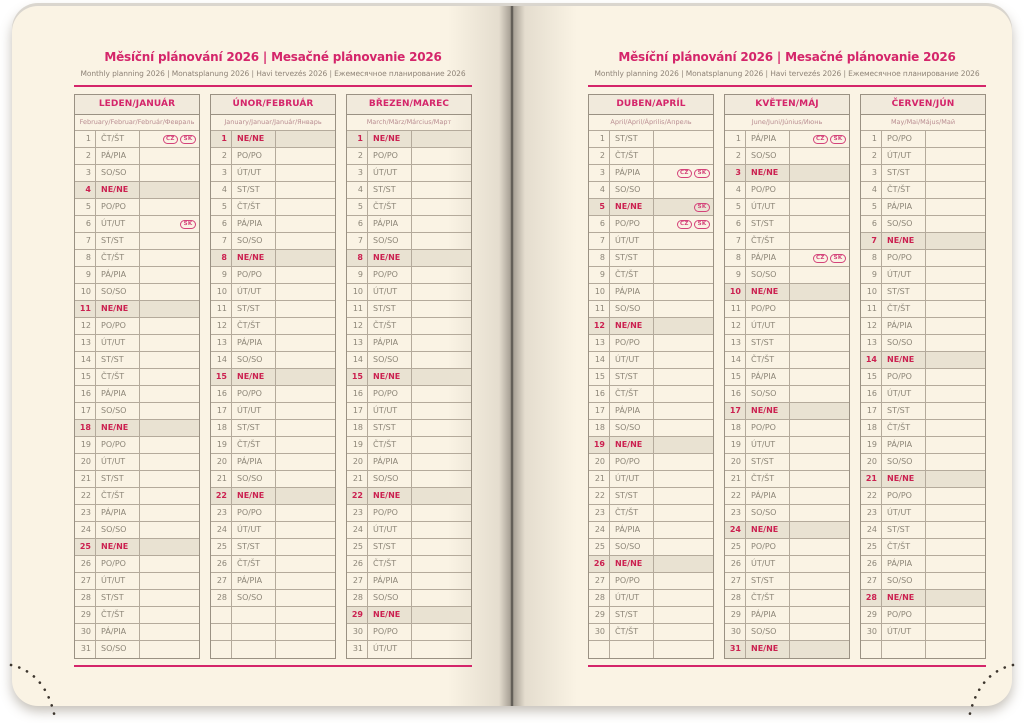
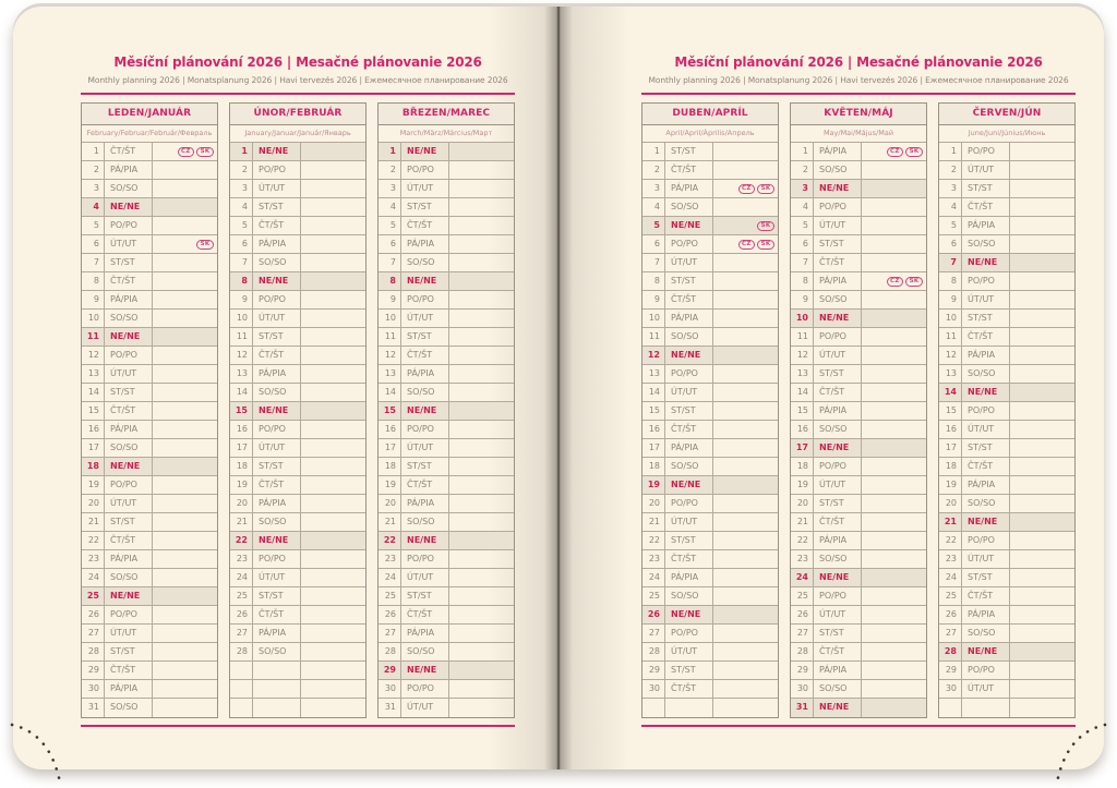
  Měsíční plánování 2026 | Mesačné plánovanie 2026
  Monthly planning 2026 | Monatsplanung 2026 | Havi tervezés 2026 | Ежемесячное планирование 2026
  LEDEN/JANUÁR
  February/Februar/Február/Февраль
  1
  ČT/ŠT
  2
  PÁ/PIA
  3
  SO/SO
  4
  NE/NE
  5
  PO/PO
  6
  ÚT/UT
  7
  ST/ST
  8
  ČT/ŠT
  9
  PÁ/PIA
  10
  SO/SO
  11
  NE/NE
  12
  PO/PO
  13
  ÚT/UT
  14
  ST/ST
  15
  ČT/ŠT
  16
  PÁ/PIA
  17
  SO/SO
  18
  NE/NE
  19
  PO/PO
  20
  ÚT/UT
  21
  ST/ST
  22
  ČT/ŠT
  23
  PÁ/PIA
  24
  SO/SO
  25
  NE/NE
  26
  PO/PO
  27
  ÚT/UT
  28
  ST/ST
  29
  ČT/ŠT
  30
  PÁ/PIA
  31
  SO/SO
  ÚNOR/FEBRUÁR
  January/Januar/Január/Январь
  1
  NE/NE
  2
  PO/PO
  3
  ÚT/UT
  4
  ST/ST
  5
  ČT/ŠT
  6
  PÁ/PIA
  7
  SO/SO
  8
  NE/NE
  9
  PO/PO
  10
  ÚT/UT
  11
  ST/ST
  12
  ČT/ŠT
  13
  PÁ/PIA
  14
  SO/SO
  15
  NE/NE
  16
  PO/PO
  17
  ÚT/UT
  18
  ST/ST
  19
  ČT/ŠT
  20
  PÁ/PIA
  21
  SO/SO
  22
  NE/NE
  23
  PO/PO
  24
  ÚT/UT
  25
  ST/ST
  26
  ČT/ŠT
  27
  PÁ/PIA
  28
  SO/SO
  BŘEZEN/MAREC
  March/März/Március/Март
  1
  NE/NE
  2
  PO/PO
  3
  ÚT/UT
  4
  ST/ST
  5
  ČT/ŠT
  6
  PÁ/PIA
  7
  SO/SO
  8
  NE/NE
  9
  PO/PO
  10
  ÚT/UT
  11
  ST/ST
  12
  ČT/ŠT
  13
  PÁ/PIA
  14
  SO/SO
  15
  NE/NE
  16
  PO/PO
  17
  ÚT/UT
  18
  ST/ST
  19
  ČT/ŠT
  20
  PÁ/PIA
  21
  SO/SO
  22
  NE/NE
  23
  PO/PO
  24
  ÚT/UT
  25
  ST/ST
  26
  ČT/ŠT
  27
  PÁ/PIA
  28
  SO/SO
  29
  NE/NE
  30
  PO/PO
  31
  ÚT/UT
  Měsíční plánování 2026 | Mesačné plánovanie 2026
  Monthly planning 2026 | Monatsplanung 2026 | Havi tervezés 2026 | Ежемесячное планирование 2026
  DUBEN/APRÍL
  April/April/Április/Апрель
  1
  ST/ST
  2
  ČT/ŠT
  3
  PÁ/PIA
  4
  SO/SO
  5
  NE/NE
  6
  PO/PO
  7
  ÚT/UT
  8
  ST/ST
  9
  ČT/ŠT
  10
  PÁ/PIA
  11
  SO/SO
  12
  NE/NE
  13
  PO/PO
  14
  ÚT/UT
  15
  ST/ST
  16
  ČT/ŠT
  17
  PÁ/PIA
  18
  SO/SO
  19
  NE/NE
  20
  PO/PO
  21
  ÚT/UT
  22
  ST/ST
  23
  ČT/ŠT
  24
  PÁ/PIA
  25
  SO/SO
  26
  NE/NE
  27
  PO/PO
  28
  ÚT/UT
  29
  ST/ST
  30
  ČT/ŠT
  KVĚTEN/MÁJ
- June/Juni/Június/Июнь
+ May/Mai/Május/Май
  1
  PÁ/PIA
  2
  SO/SO
  3
  NE/NE
  4
  PO/PO
  5
  ÚT/UT
  6
  ST/ST
  7
  ČT/ŠT
  8
  PÁ/PIA
  9
  SO/SO
  10
  NE/NE
  11
  PO/PO
  12
  ÚT/UT
  13
  ST/ST
  14
  ČT/ŠT
  15
  PÁ/PIA
  16
  SO/SO
  17
  NE/NE
  18
  PO/PO
  19
  ÚT/UT
  20
  ST/ST
  21
  ČT/ŠT
  22
  PÁ/PIA
  23
  SO/SO
  24
  NE/NE
  25
  PO/PO
  26
  ÚT/UT
  27
  ST/ST
  28
  ČT/ŠT
  29
  PÁ/PIA
  30
  SO/SO
  31
  NE/NE
  ČERVEN/JÚN
- May/Mai/Május/Май
+ June/Juni/Június/Июнь
  1
  PO/PO
  2
  ÚT/UT
  3
  ST/ST
  4
  ČT/ŠT
  5
  PÁ/PIA
  6
  SO/SO
  7
  NE/NE
  8
  PO/PO
  9
  ÚT/UT
  10
  ST/ST
  11
  ČT/ŠT
  12
  PÁ/PIA
  13
  SO/SO
  14
  NE/NE
  15
  PO/PO
  16
  ÚT/UT
  17
  ST/ST
  18
  ČT/ŠT
  19
  PÁ/PIA
  20
  SO/SO
  21
  NE/NE
  22
  PO/PO
  23
  ÚT/UT
  24
  ST/ST
  25
  ČT/ŠT
  26
  PÁ/PIA
  27
  SO/SO
  28
  NE/NE
  29
  PO/PO
  30
  ÚT/UT
